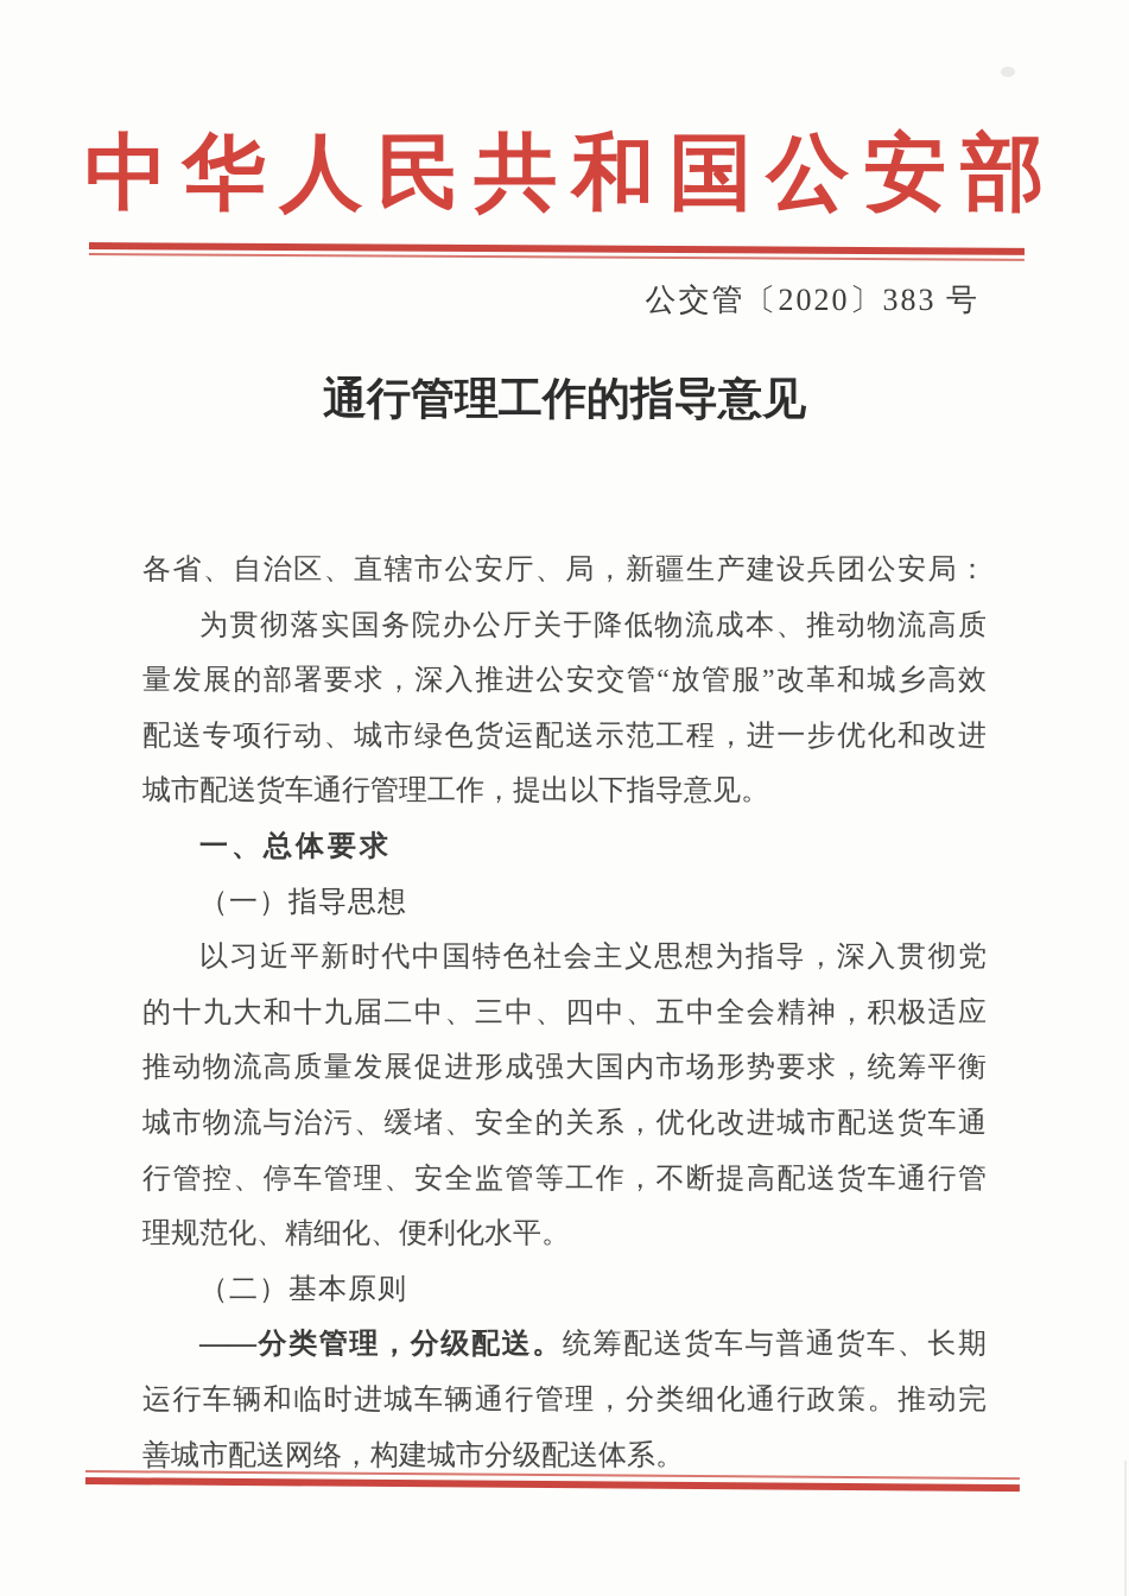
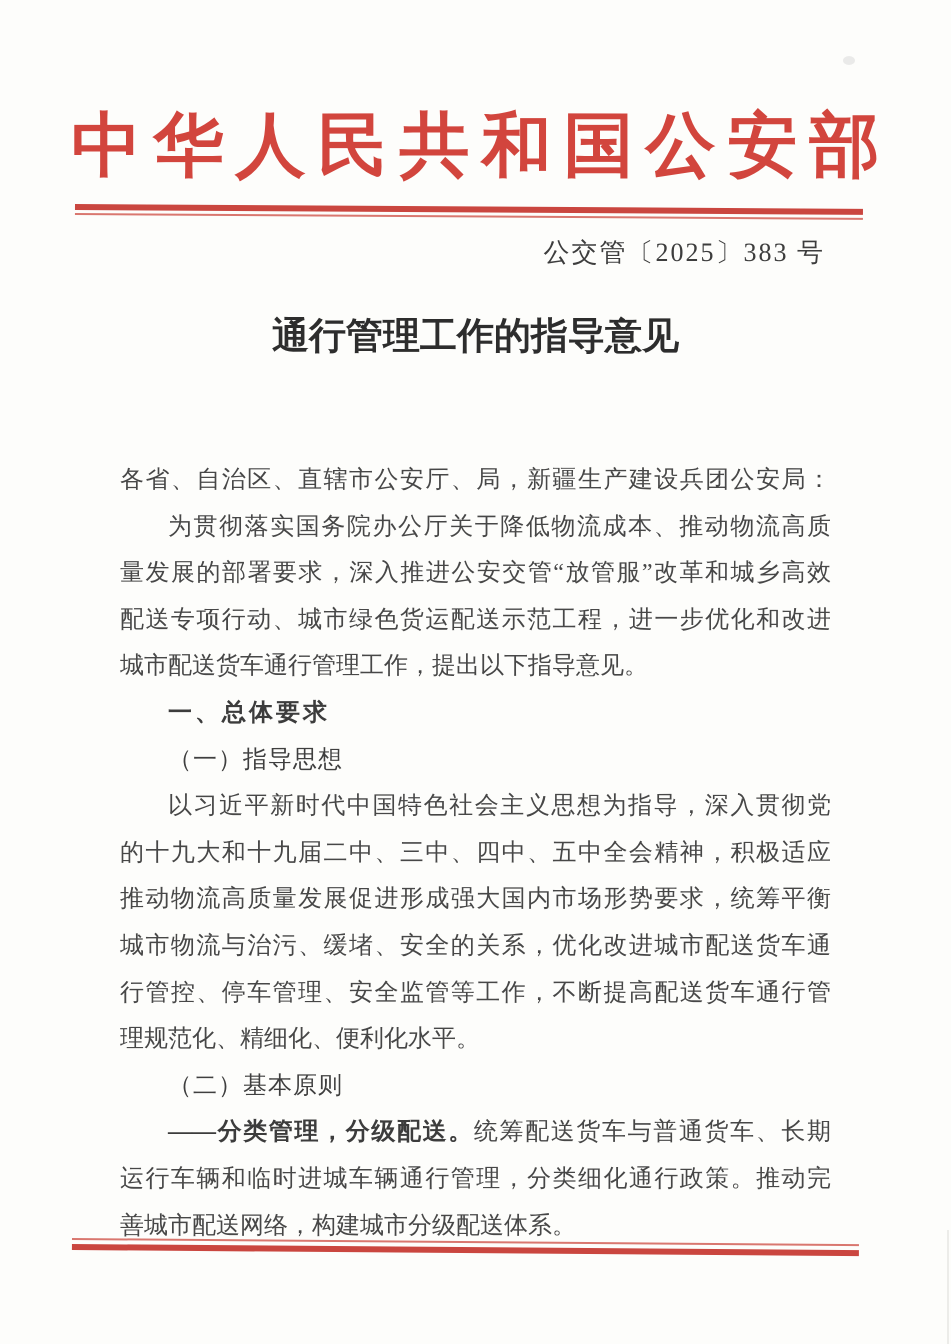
  中华人民共和国公安部
- 公交管〔2020〕383 号
+ 公交管〔2025〕383 号
  通行管理工作的指导意见
  各省、自治区、直辖市公安厅、局，新疆生产建设兵团公安局：
  为贯彻落实国务院办公厅关于降低物流成本、推动物流高质
  量发展的部署要求，深入推进公安交管“放管服”改革和城乡高效
  配送专项行动、城市绿色货运配送示范工程，进一步优化和改进
  城市配送货车通行管理工作，提出以下指导意见。
  一、总体要求
  （一）指导思想
  以习近平新时代中国特色社会主义思想为指导，深入贯彻党
  的十九大和十九届二中、三中、四中、五中全会精神，积极适应
  推动物流高质量发展促进形成强大国内市场形势要求，统筹平衡
  城市物流与治污、缓堵、安全的关系，优化改进城市配送货车通
  行管控、停车管理、安全监管等工作，不断提高配送货车通行管
  理规范化、精细化、便利化水平。
  （二）基本原则
  ——分类管理，分级配送。统筹配送货车与普通货车、长期
  运行车辆和临时进城车辆通行管理，分类细化通行政策。推动完
  善城市配送网络，构建城市分级配送体系。
